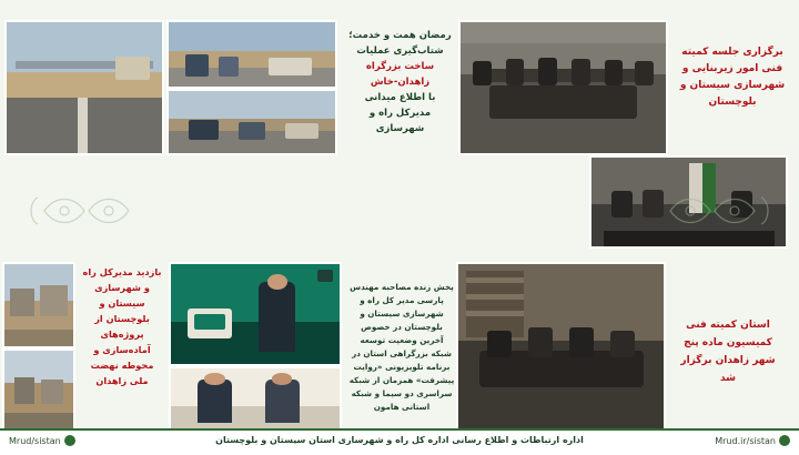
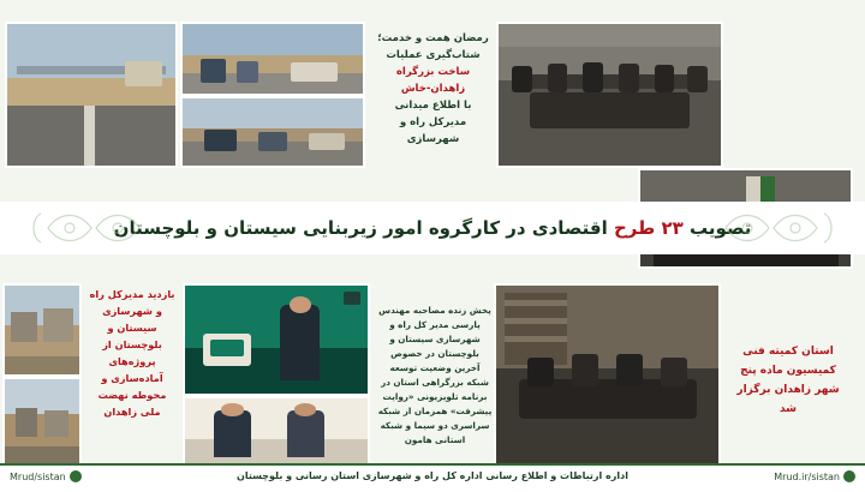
- برگزاری جلسه کمیته فنی امور زیربنایی و شهرسازی سیستان و بلوچستان
  رمضان همت و خدمت؛
  شتاب‌گیری عملیات
  ساخت بزرگراه زاهدان-خاش
  با اطلاع میدانی مدیرکل راه و شهرسازی
+ تصویب ۲۳ طرح اقتصادی در کارگروه امور زیربنایی سیستان و بلوچستان
  استان کمیته فنی کمیسیون ماده پنج شهر زاهدان برگزار شد
  پخش زنده مصاحبه مهندس پارسی مدیر کل راه و شهرسازی سیستان و بلوچستان در خصوص آخرین وضعیت توسعه شبکه بزرگراهی استان در برنامه تلویزیونی «روایت پیشرفت» همزمان از شبکه سراسری دو سیما و شبکه استانی هامون
  بازدید مدیرکل راه و شهرسازی سیستان و بلوچستان از پروژه‌های آماده‌سازی و محوطه نهضت ملی زاهدان
- اداره ارتباطات و اطلاع رسانی اداره کل راه و شهرسازی استان سیستان و بلوچستان
+ اداره ارتباطات و اطلاع رسانی اداره کل راه و شهرسازی استان رسانی و بلوچستان
  Mrud/sistan
  Mrud.ir/sistan
